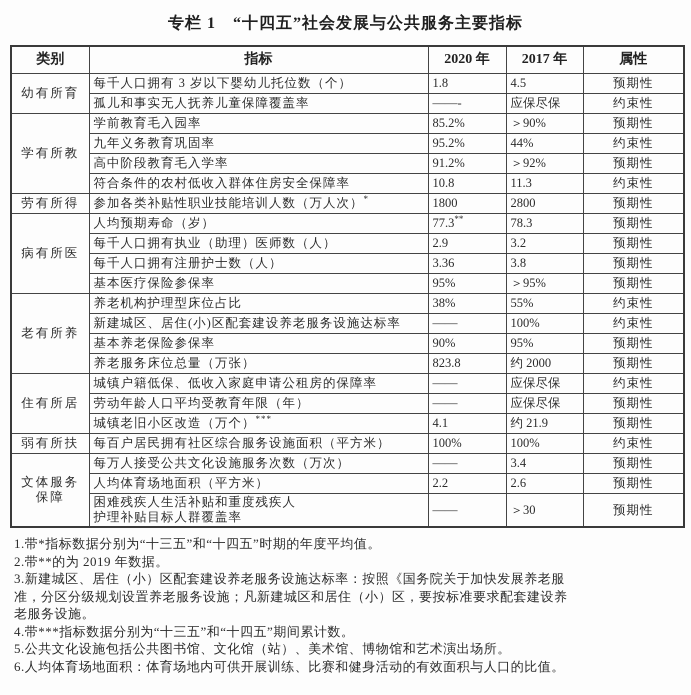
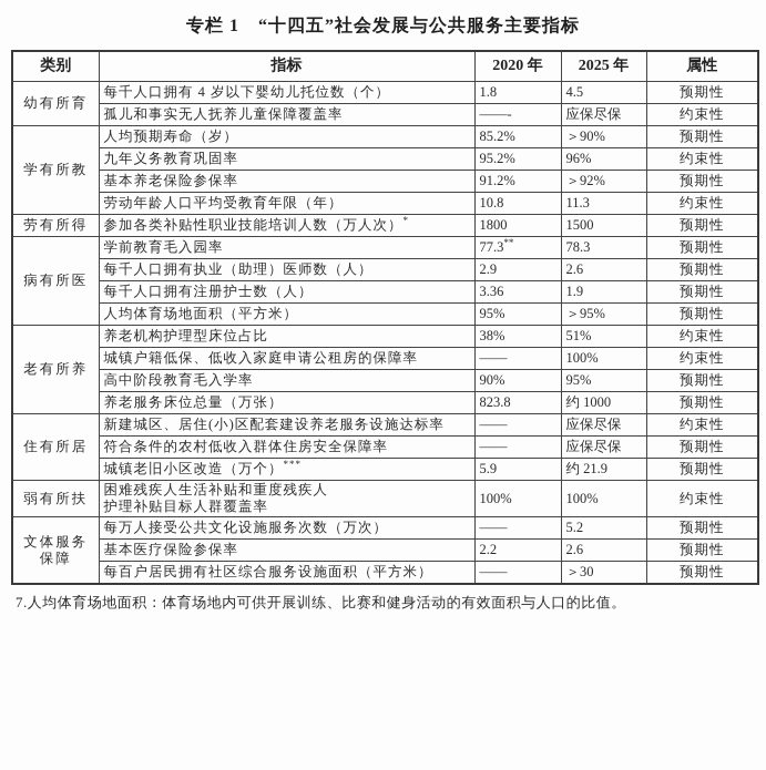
  专栏 1 “十四五”社会发展与公共服务主要指标
- 类别	指标	2020 年	2017 年	属性
+ 类别	指标	2020 年	2025 年	属性
- 幼有所育	每千人口拥有 3 岁以下婴幼儿托位数（个）	1.8	4.5	预期性
+ 幼有所育	每千人口拥有 4 岁以下婴幼儿托位数（个）	1.8	4.5	预期性
  孤儿和事实无人抚养儿童保障覆盖率	——-	应保尽保	约束性
- 学有所教	学前教育毛入园率	85.2%	＞90%	预期性
+ 学有所教	人均预期寿命（岁）	85.2%	＞90%	预期性
- 九年义务教育巩固率	95.2%	44%	约束性
+ 九年义务教育巩固率	95.2%	96%	约束性
- 高中阶段教育毛入学率	91.2%	＞92%	预期性
+ 基本养老保险参保率	91.2%	＞92%	预期性
- 符合条件的农村低收入群体住房安全保障率	10.8	11.3	约束性
+ 劳动年龄人口平均受教育年限（年）	10.8	11.3	约束性
- 劳有所得	参加各类补贴性职业技能培训人数（万人次）*	1800	2800	预期性
+ 劳有所得	参加各类补贴性职业技能培训人数（万人次）*	1800	1500	预期性
- 病有所医	人均预期寿命（岁）	77.3**	78.3	预期性
+ 病有所医	学前教育毛入园率	77.3**	78.3	预期性
- 每千人口拥有执业（助理）医师数（人）	2.9	3.2	预期性
+ 每千人口拥有执业（助理）医师数（人）	2.9	2.6	预期性
- 每千人口拥有注册护士数（人）	3.36	3.8	预期性
+ 每千人口拥有注册护士数（人）	3.36	1.9	预期性
- 基本医疗保险参保率	95%	＞95%	预期性
+ 人均体育场地面积（平方米）	95%	＞95%	预期性
- 老有所养	养老机构护理型床位占比	38%	55%	约束性
+ 老有所养	养老机构护理型床位占比	38%	51%	约束性
- 新建城区、居住(小)区配套建设养老服务设施达标率	——	100%	约束性
+ 城镇户籍低保、低收入家庭申请公租房的保障率	——	100%	约束性
- 基本养老保险参保率	90%	95%	预期性
+ 高中阶段教育毛入学率	90%	95%	预期性
- 养老服务床位总量（万张）	823.8	约 2000	预期性
+ 养老服务床位总量（万张）	823.8	约 1000	预期性
- 住有所居	城镇户籍低保、低收入家庭申请公租房的保障率	——	应保尽保	约束性
+ 住有所居	新建城区、居住(小)区配套建设养老服务设施达标率	——	应保尽保	约束性
- 劳动年龄人口平均受教育年限（年）	——	应保尽保	预期性
+ 符合条件的农村低收入群体住房安全保障率	——	应保尽保	预期性
- 城镇老旧小区改造（万个）***	4.1	约 21.9	预期性
+ 城镇老旧小区改造（万个）***	5.9	约 21.9	预期性
- 弱有所扶	每百户居民拥有社区综合服务设施面积（平方米）	100%	100%	约束性
+ 弱有所扶	困难残疾人生活补贴和重度残疾人 护理补贴目标人群覆盖率	100%	100%	约束性
- 文体服务 保障	每万人接受公共文化设施服务次数（万次）	——	3.4	预期性
+ 文体服务 保障	每万人接受公共文化设施服务次数（万次）	——	5.2	预期性
- 人均体育场地面积（平方米）	2.2	2.6	预期性
+ 基本医疗保险参保率	2.2	2.6	预期性
- 困难残疾人生活补贴和重度残疾人 护理补贴目标人群覆盖率	——	＞30	预期性
+ 每百户居民拥有社区综合服务设施面积（平方米）	——	＞30	预期性
- 1.带*指标数据分别为“十三五”和“十四五”时期的年度平均值。
- 2.带**的为 2019 年数据。
- 3.新建城区、居住（小）区配套建设养老服务设施达标率：按照《国务院关于加快发展养老服
- 准，分区分级规划设置养老服务设施；凡新建城区和居住（小）区，要按标准要求配套建设养
- 老服务设施。
- 4.带***指标数据分别为“十三五”和“十四五”期间累计数。
- 5.公共文化设施包括公共图书馆、文化馆（站）、美术馆、博物馆和艺术演出场所。
- 6.人均体育场地面积：体育场地内可供开展训练、比赛和健身活动的有效面积与人口的比值。
+ 7.人均体育场地面积：体育场地内可供开展训练、比赛和健身活动的有效面积与人口的比值。
